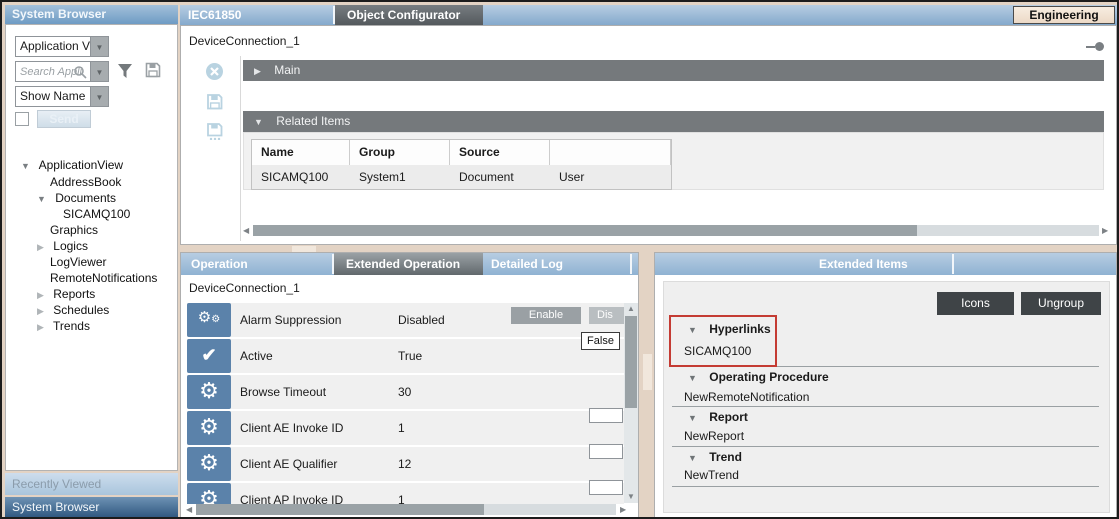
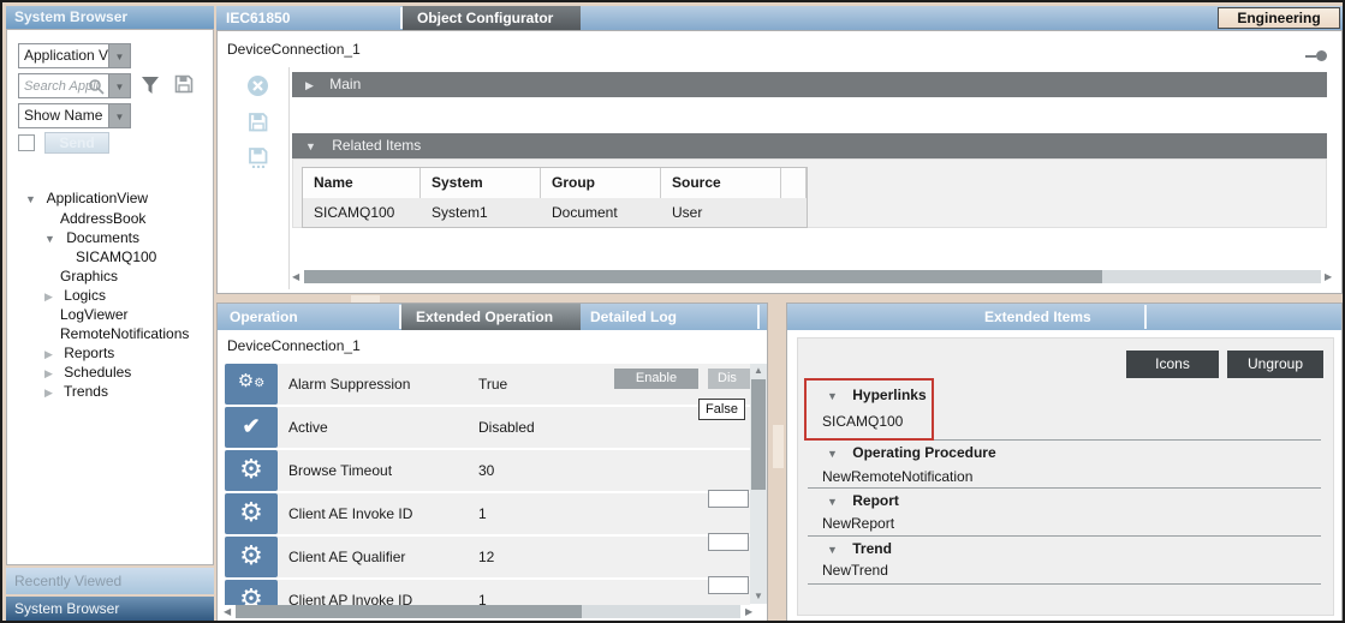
  System Browser
  Application V
  ▼
  Search Appli
  ▼
  Show Name
  ▼
  Send
  ▼ ApplicationView
  AddressBook
  ▼ Documents
  SICAMQ100
  Graphics
  ▶ Logics
  LogViewer
  RemoteNotifications
  ▶ Reports
  ▶ Schedules
  ▶ Trends
  Recently Viewed
  System Browser
  IEC61850
  Object Configurator
  Engineering
  DeviceConnection_1
  ▶ Main
  ▼ Related Items
  Name
+ System
  Group
  Source
  SICAMQ100
  System1
  Document
  User
  ◀
  ▶
  Operation
  Extended Operation
  Detailed Log
  DeviceConnection_1
  ⚙⚙
  Alarm Suppression
- Disabled
+ True
  Enable
  Dis
  ✔
  Active
- True
+ Disabled
  False
  ⚙
  Browse Timeout
  30
  ⚙
  Client AE Invoke ID
  1
  ⚙
  Client AE Qualifier
  12
  ⚙
  Client AP Invoke ID
  1
  ▲
  ▼
  ◀
  ▶
  Extended Items
  Icons
  Ungroup
  ▼ Hyperlinks
  SICAMQ100
  ▼ Operating Procedure
  NewRemoteNotification
  ▼ Report
  NewReport
  ▼ Trend
  NewTrend
